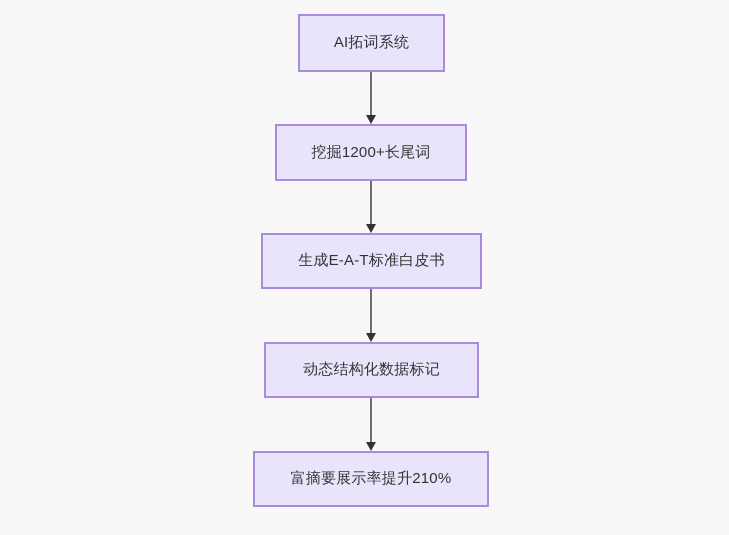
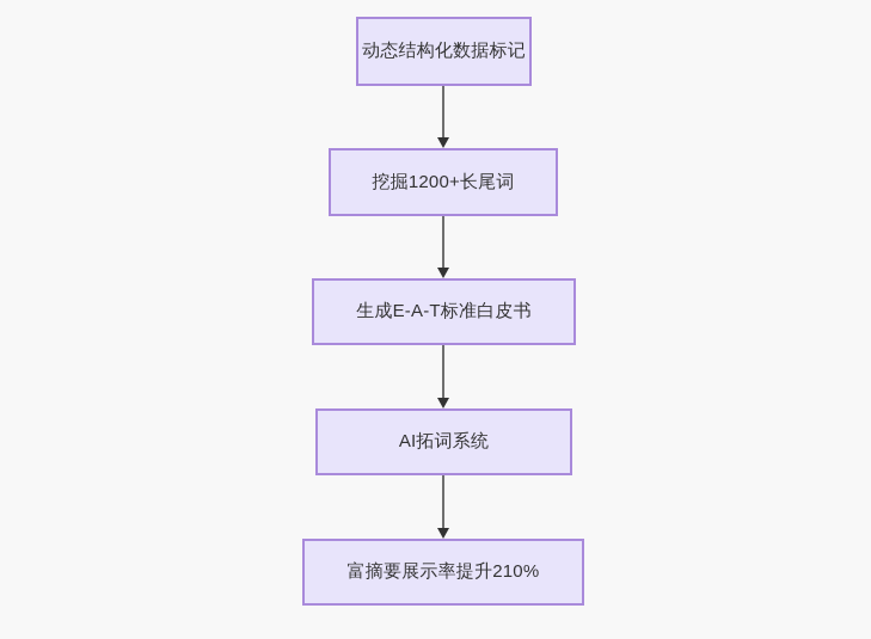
- AI拓词系统
+ 动态结构化数据标记
  挖掘1200+长尾词
  生成E-A-T标准白皮书
- 动态结构化数据标记
+ AI拓词系统
  富摘要展示率提升210%
